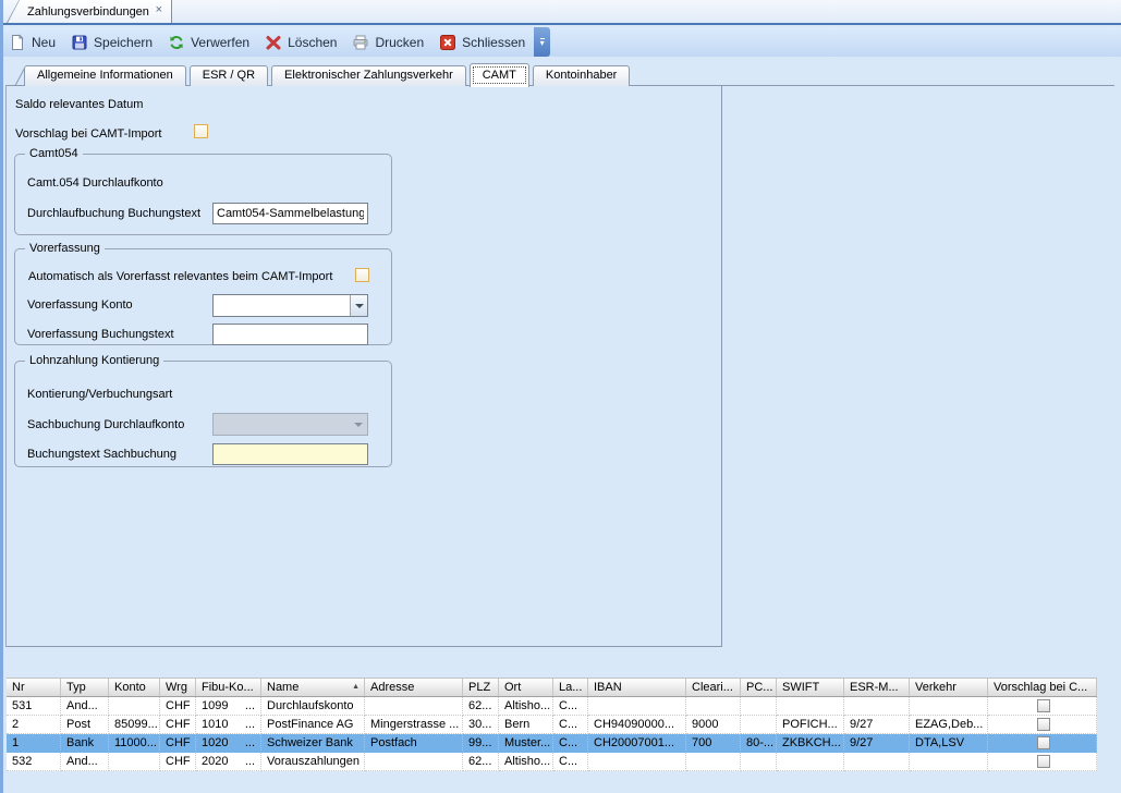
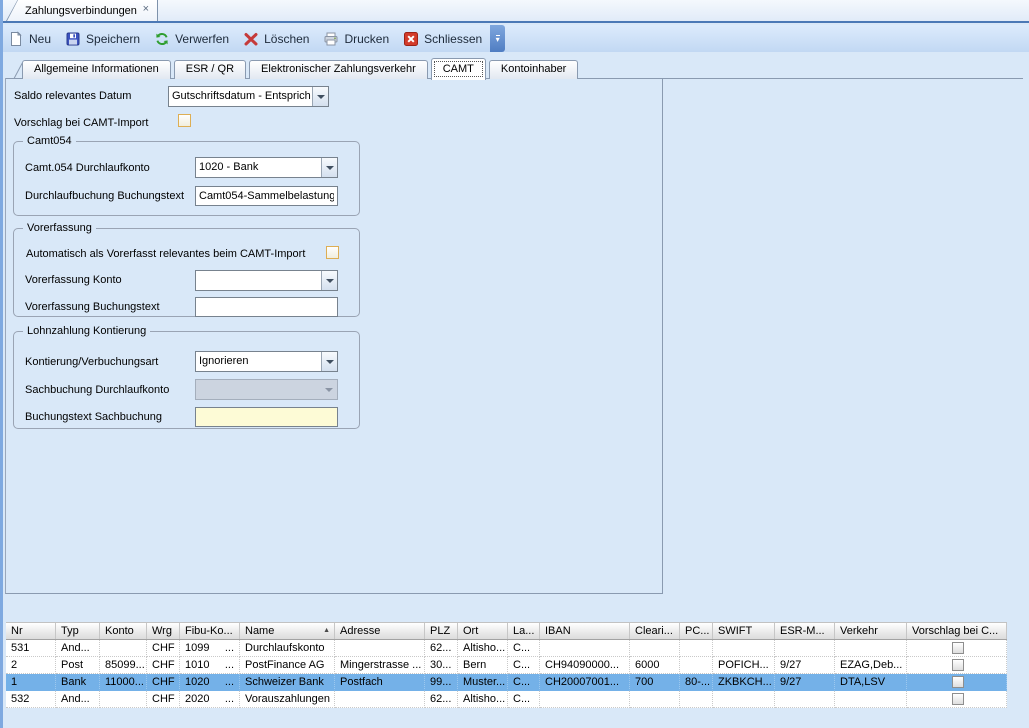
  Zahlungsverbindungen
  ×
  Neu
  Speichern
  Verwerfen
  Löschen
  Drucken
  Schliessen
  Allgemeine Informationen
  ESR / QR
  Elektronischer Zahlungsverkehr
  CAMT
  Kontoinhaber
  Saldo relevantes Datum
+ Gutschriftsdatum - Entsprich
  Vorschlag bei CAMT-Import
  Camt054
  Camt.054 Durchlaufkonto
+ 1020 - Bank
  Durchlaufbuchung Buchungstext
  Camt054-Sammelbelastung
  Vorerfassung
  Automatisch als Vorerfasst relevantes beim CAMT-Import
  Vorerfassung Konto
  Vorerfassung Buchungstext
  Lohnzahlung Kontierung
  Kontierung/Verbuchungsart
+ Ignorieren
  Sachbuchung Durchlaufkonto
  Buchungstext Sachbuchung
  Nr
  Typ
  Konto
  Wrg
  Fibu-Ko...
  Name
  Adresse
  PLZ
  Ort
  La...
  IBAN
  Cleari...
  PC...
  SWIFT
  ESR-M...
  Verkehr
  Vorschlag bei C...
  531
  And...
  CHF
  1099
  ...
  Durchlaufskonto
  62...
  Altisho...
  C...
  2
  Post
  85099...
  CHF
  1010
  ...
  PostFinance AG
  Mingerstrasse ...
  30...
  Bern
  C...
  CH94090000...
- 9000
+ 6000
  POFICH...
  9/27
  EZAG,Deb...
  1
  Bank
  11000...
  CHF
  1020
  ...
  Schweizer Bank
  Postfach
  99...
  Muster...
  C...
  CH20007001...
  700
  80-...
  ZKBKCH...
  9/27
  DTA,LSV
  532
  And...
  CHF
  2020
  ...
  Vorauszahlungen
  62...
  Altisho...
  C...
